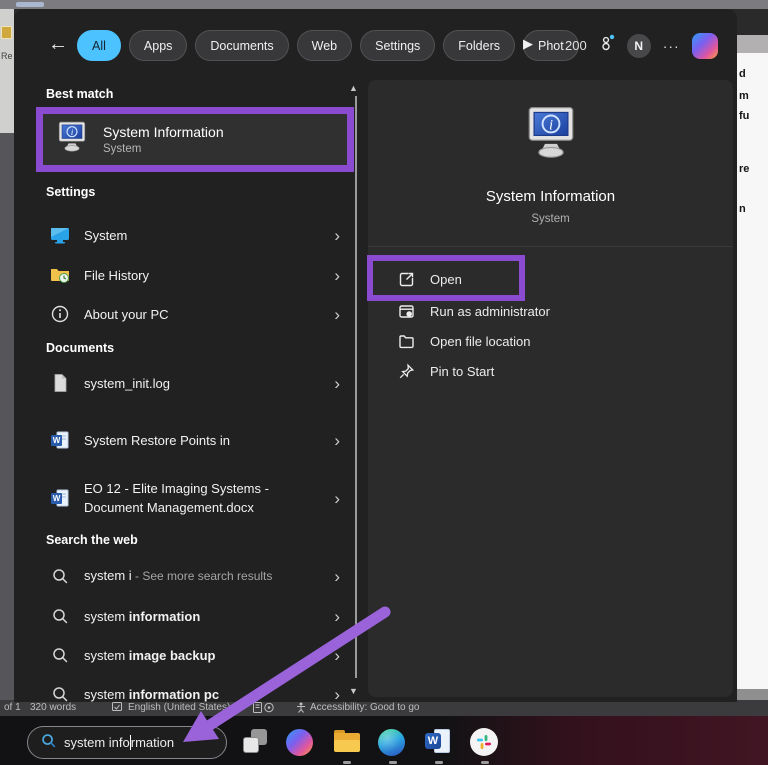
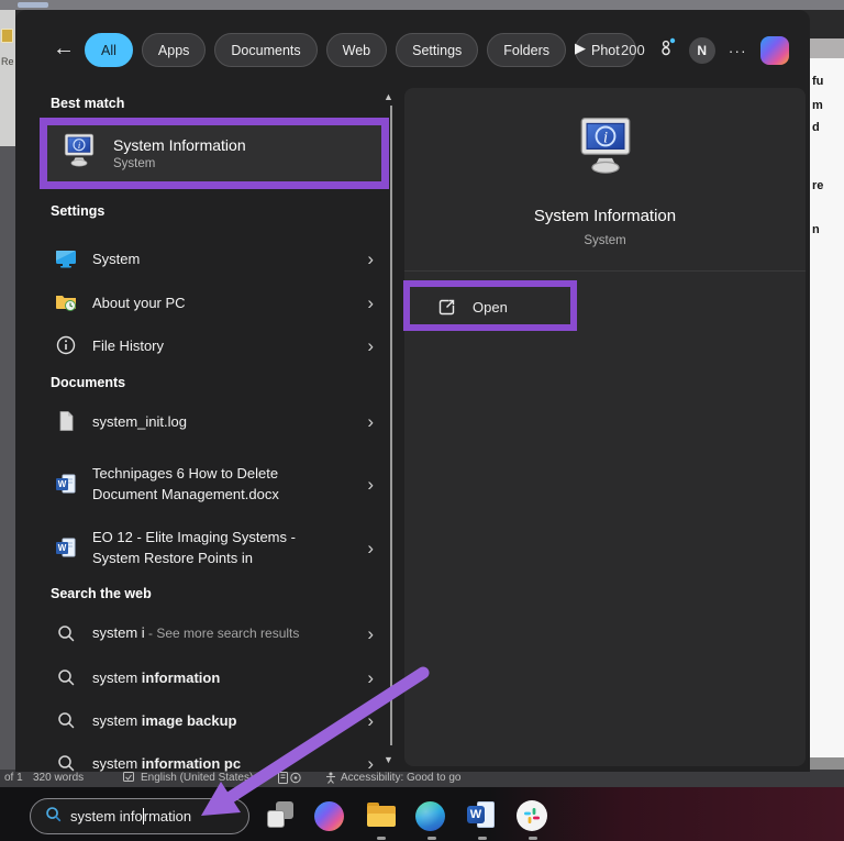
  Re
- d
+ fu
  m
- fu
+ d
  re
  n
  of 1
  320 words
  English (United States
  Accessibility: Good to go
  system information
  W
  ←
  All
  Apps
  Documents
  Web
  Settings
  Folders
  Phot
  ▶
  200
  N
  ···
  Best match
  i
  System Information
  System
  Settings
  System
  ›
- File History
+ About your PC
  ›
- About your PC
+ File History
  ›
  Documents
  system_init.log
  ›
  W
+ Technipages 6 How to Delete
- System Restore Points in
+ Document Management.docx
  ›
  W
  EO 12 - Elite Imaging Systems -
- Document Management.docx
+ System Restore Points in
  ›
  Search the web
  system i - See more search results
  ›
  system information
  ›
  system image backup
  ›
  system information pc
  ›
  ▲
  ▼
  i
  System Information
  System
  Open
- Run as administrator
- Open file location
- Pin to Start
